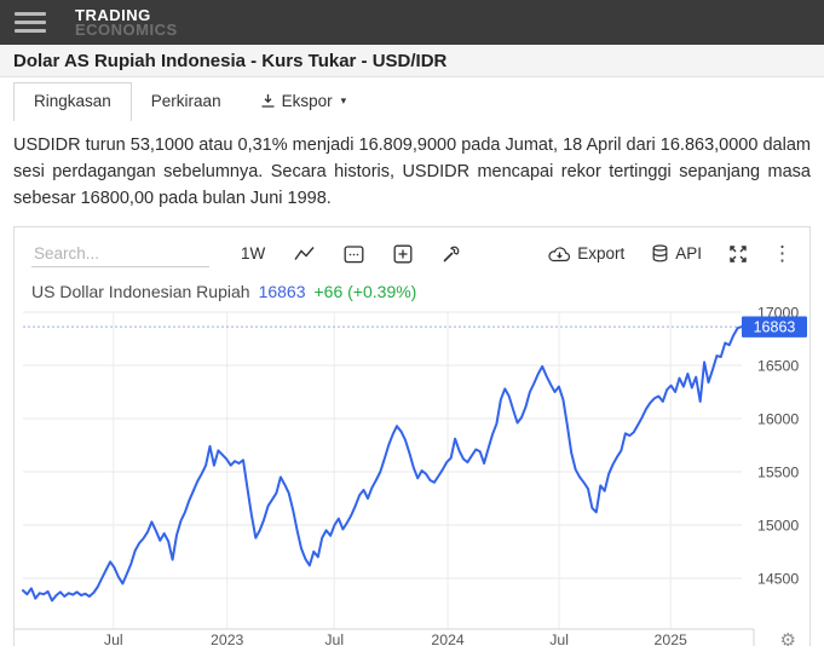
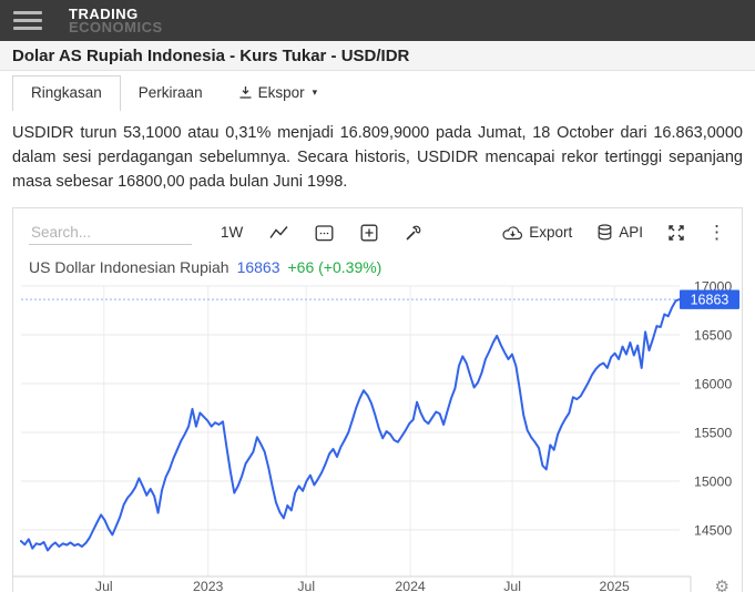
  TRADING
  ECONOMICS
  Dolar AS Rupiah Indonesia - Kurs Tukar - USD/IDR
  Ringkasan
  Perkiraan
  Ekspor
  ▾
- USDIDR turun 53,1000 atau 0,31% menjadi 16.809,9000 pada Jumat, 18 April dari 16.863,0000 dalam sesi perdagangan sebelumnya. Secara historis, USDIDR mencapai rekor tertinggi sepanjang masa sebesar 16800,00 pada bulan Juni 1998.
+ USDIDR turun 53,1000 atau 0,31% menjadi 16.809,9000 pada Jumat, 18 October dari 16.863,0000 dalam sesi perdagangan sebelumnya. Secara historis, USDIDR mencapai rekor tertinggi sepanjang masa sebesar 16800,00 pada bulan Juni 1998.
  Search...
  1W
  Export
  API
  ⋮
  US Dollar Indonesian Rupiah
  16863
  +66 (+0.39%)
  17000
  16500
  16000
  15500
  15000
  14500
  Jul
  2023
  Jul
  2024
  Jul
  2025
  16863
  ⚙
